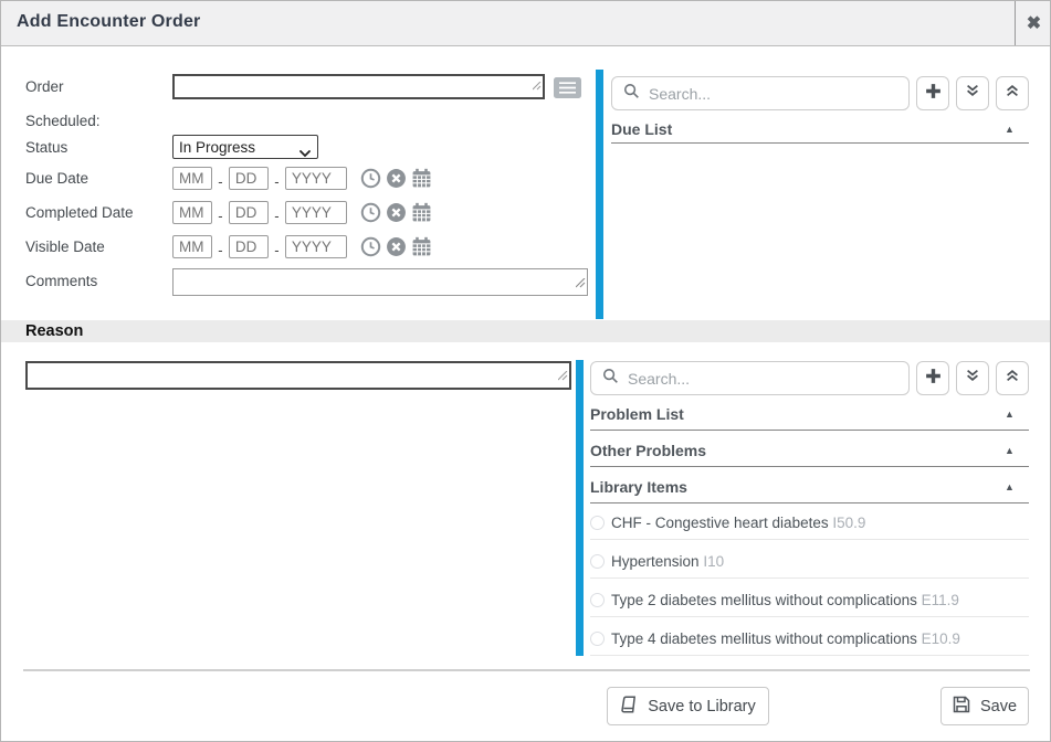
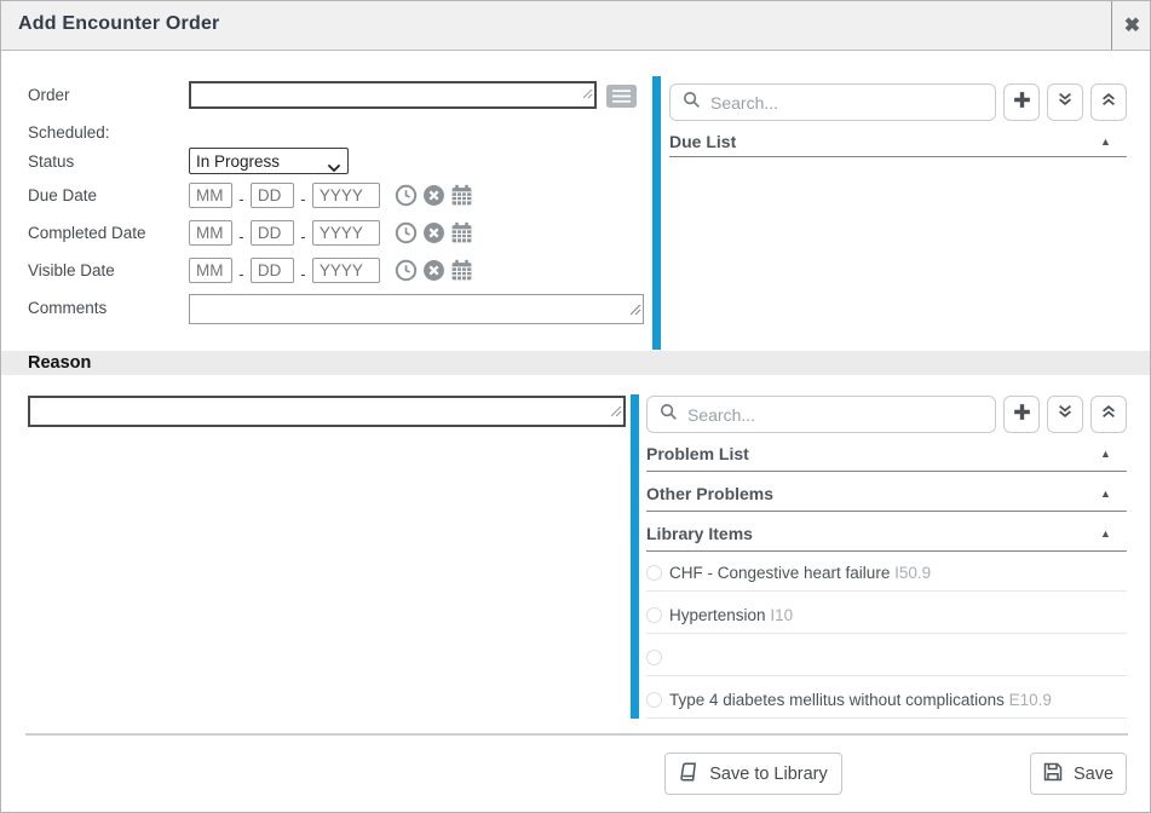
  Add Encounter Order
  ✖
  Order
  Scheduled:
  Status
  Due Date
  Completed Date
  Visible Date
  Comments
  In Progress
  MM - DD - YYYY
  MM - DD - YYYY
  MM - DD - YYYY
  Search...
  Due List
  ▲
  Reason
  Search...
  Problem List
  ▲
  Other Problems
  ▲
  Library Items
  ▲
- CHF - Congestive heart diabetes I50.9
+ CHF - Congestive heart failure I50.9
  Hypertension I10
- Type 2 diabetes mellitus without complications E11.9
  Type 4 diabetes mellitus without complications E10.9
  Save to Library
  Save
